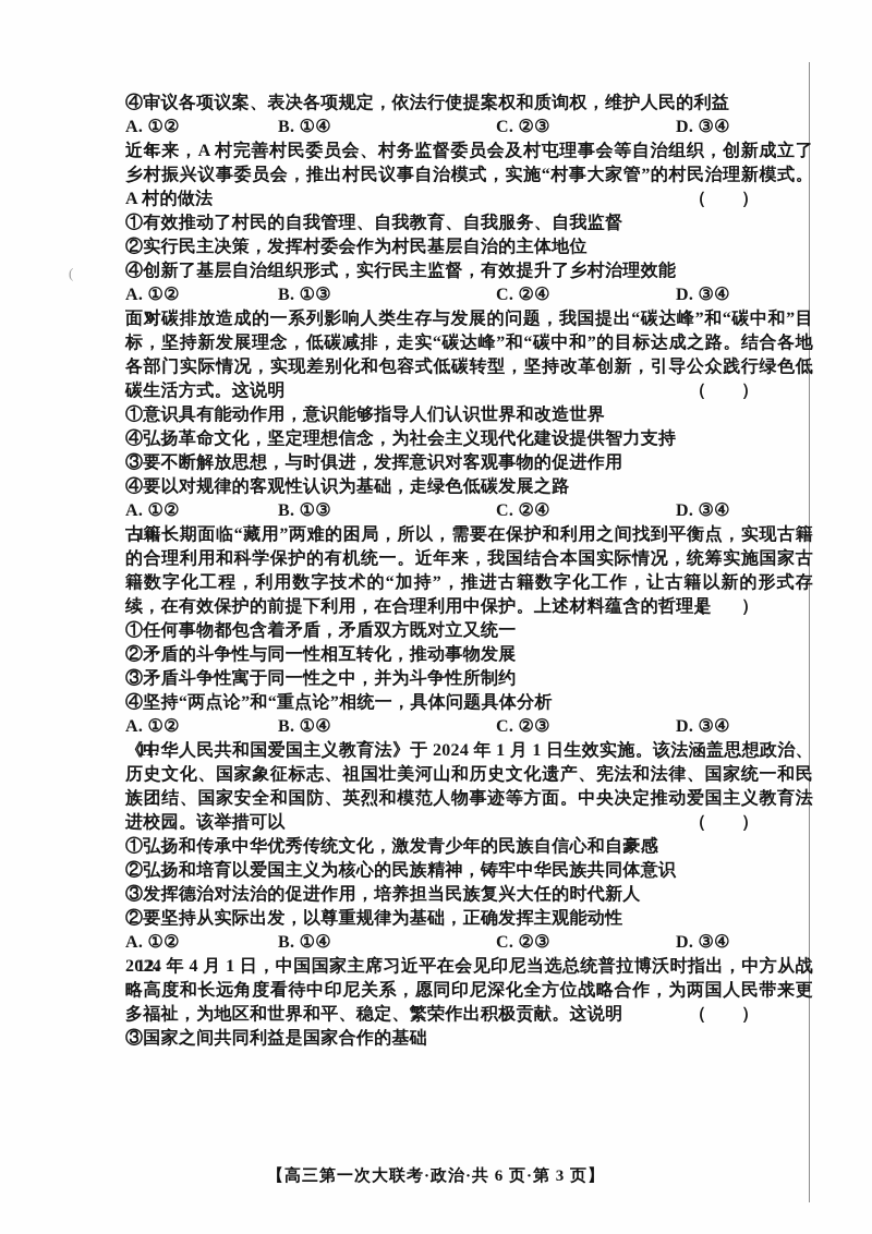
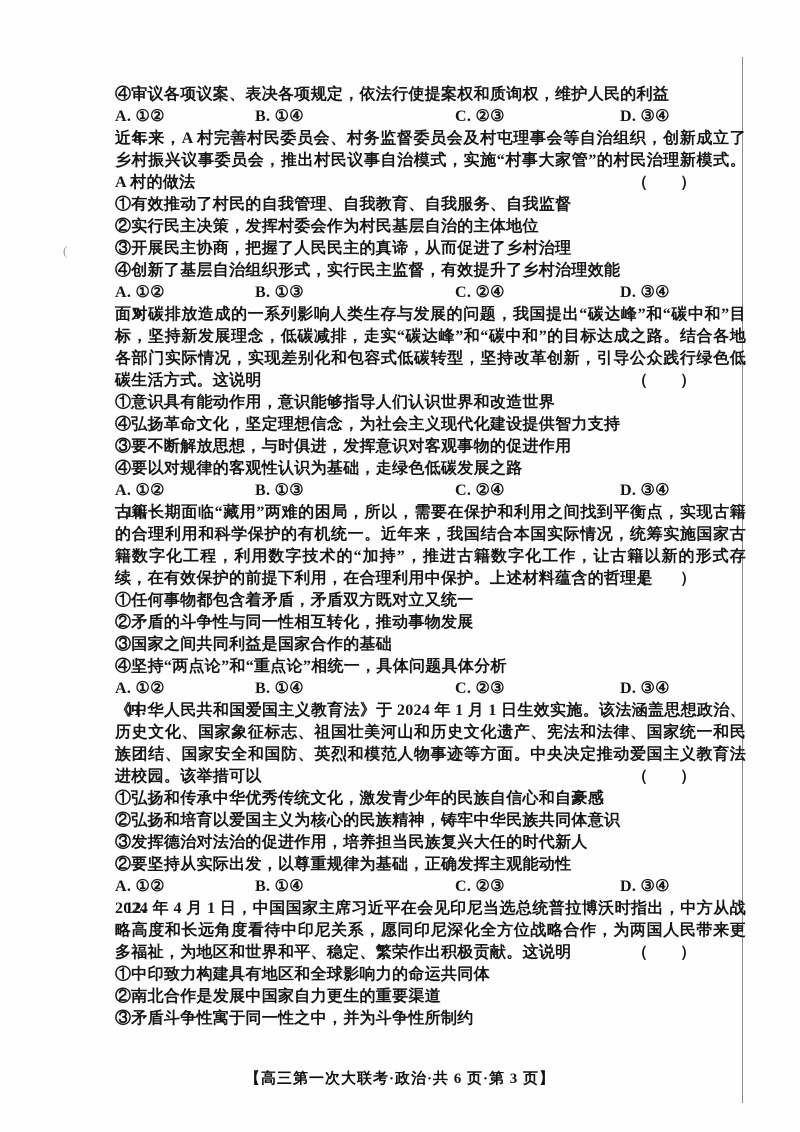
  (
  ④审议各项议案、表决各项规定，依法行使提案权和质询权，维护人民的利益
  A. ①②
  B. ①④
  C. ②③
  D. ③④
  8.
  近年来，A 村完善村民委员会、村务监督委员会及村屯理事会等自治组织，创新成立了乡村振兴议事委员会，推出村民议事自治模式，实施“村事大家管”的村民治理新模式。A 村的做法
  （ ）
  ①有效推动了村民的自我管理、自我教育、自我服务、自我监督
  ②实行民主决策，发挥村委会作为村民基层自治的主体地位
+ ③开展民主协商，把握了人民民主的真谛，从而促进了乡村治理
  ④创新了基层自治组织形式，实行民主监督，有效提升了乡村治理效能
  A. ①②
  B. ①③
  C. ②④
  D. ③④
  9.
  面对碳排放造成的一系列影响人类生存与发展的问题，我国提出“碳达峰”和“碳中和”目标，坚持新发展理念，低碳减排，走实“碳达峰”和“碳中和”的目标达成之路。结合各地各部门实际情况，实现差别化和包容式低碳转型，坚持改革创新，引导公众践行绿色低碳生活方式。这说明
  （ ）
  ①意识具有能动作用，意识能够指导人们认识世界和改造世界
  ④弘扬革命文化，坚定理想信念，为社会主义现代化建设提供智力支持
  ③要不断解放思想，与时俱进，发挥意识对客观事物的促进作用
  ④要以对规律的客观性认识为基础，走绿色低碳发展之路
  A. ①②
  B. ①③
  C. ②④
  D. ③④
  10.
  古籍长期面临“藏用”两难的困局，所以，需要在保护和利用之间找到平衡点，实现古籍的合理利用和科学保护的有机统一。近年来，我国结合本国实际情况，统筹实施国家古籍数字化工程，利用数字技术的“加持”，推进古籍数字化工作，让古籍以新的形式存续，在有效保护的前提下利用，在合理利用中保护。上述材料蕴含的哲理是
  （ ）
  ①任何事物都包含着矛盾，矛盾双方既对立又统一
  ②矛盾的斗争性与同一性相互转化，推动事物发展
- ③矛盾斗争性寓于同一性之中，并为斗争性所制约
+ ③国家之间共同利益是国家合作的基础
  ④坚持“两点论”和“重点论”相统一，具体问题具体分析
  A. ①②
  B. ①④
  C. ②③
  D. ③④
  11.
  《中华人民共和国爱国主义教育法》于 2024 年 1 月 1 日生效实施。该法涵盖思想政治、历史文化、国家象征标志、祖国壮美河山和历史文化遗产、宪法和法律、国家统一和民族团结、国家安全和国防、英烈和模范人物事迹等方面。中央决定推动爱国主义教育法进校园。该举措可以
  （ ）
  ①弘扬和传承中华优秀传统文化，激发青少年的民族自信心和自豪感
  ②弘扬和培育以爱国主义为核心的民族精神，铸牢中华民族共同体意识
  ③发挥德治对法治的促进作用，培养担当民族复兴大任的时代新人
  ②要坚持从实际出发，以尊重规律为基础，正确发挥主观能动性
  A. ①②
  B. ①④
  C. ②③
  D. ③④
  12.
  2024 年 4 月 1 日，中国国家主席习近平在会见印尼当选总统普拉博沃时指出，中方从战略高度和长远角度看待中印尼关系，愿同印尼深化全方位战略合作，为两国人民带来更多福祉，为地区和世界和平、稳定、繁荣作出积极贡献。这说明
  （ ）
+ ①中印致力构建具有地区和全球影响力的命运共同体
+ ②南北合作是发展中国家自力更生的重要渠道
- ③国家之间共同利益是国家合作的基础
+ ③矛盾斗争性寓于同一性之中，并为斗争性所制约
  【高三第一次大联考·政治·共 6 页·第 3 页】
